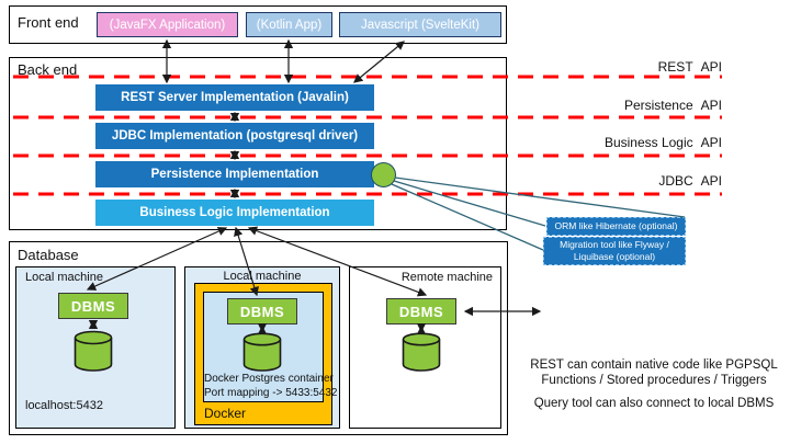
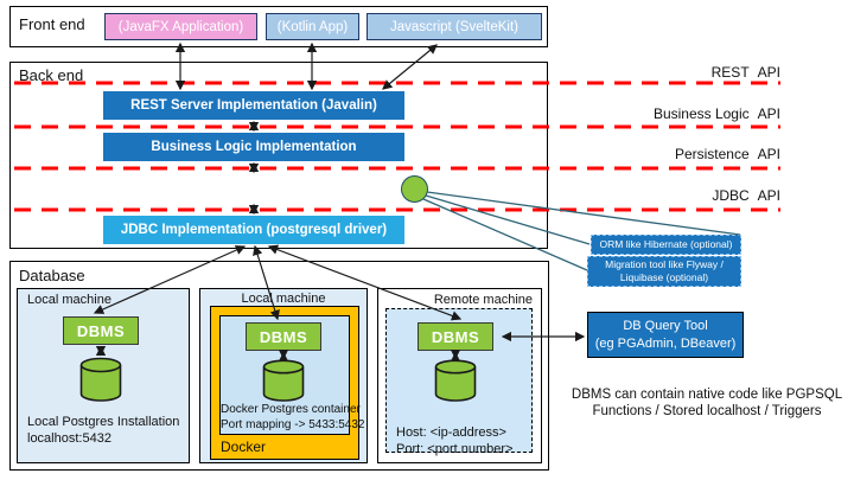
  Front end
  (JavaFX Application)
  (Kotlin App)
  Javascript (SvelteKit)
  Back end
  REST Server Implementation (Javalin)
- JDBC Implementation (postgresql driver)
+ Business Logic Implementation
- Persistence Implementation
- Business Logic Implementation
+ JDBC Implementation (postgresql driver)
  REST
  API
- Persistence
+ Business Logic
  API
- Business Logic
+ Persistence
  API
  JDBC
  API
  ORM like Hibernate (optional)
  Migration tool like Flyway / Liquibase (optional)
  Database
  Local machine
+ Local Postgres Installation
  localhost:5432
  DBMS
  Loca machine
  Docker Postgres contain
  Port mapping -> 5433:54
  Docker
  DBMS
  Remote machine
+ Host: <ip-address>
+ Port: <port number>
  DBMS
+ DB Query Tool
+ (eg PGAdmin, DBeaver)
- REST can contain native code like PGPSQL
+ DBMS can contain native code like PGPSQL
- Functions / Stored procedures / Triggers
+ Functions / Stored localhost / Triggers
- Query tool can also connect to local DBMS
